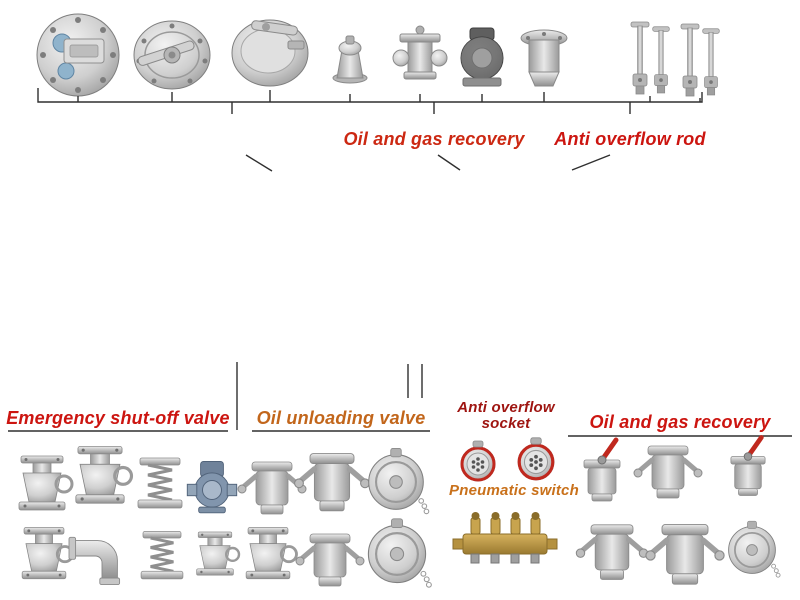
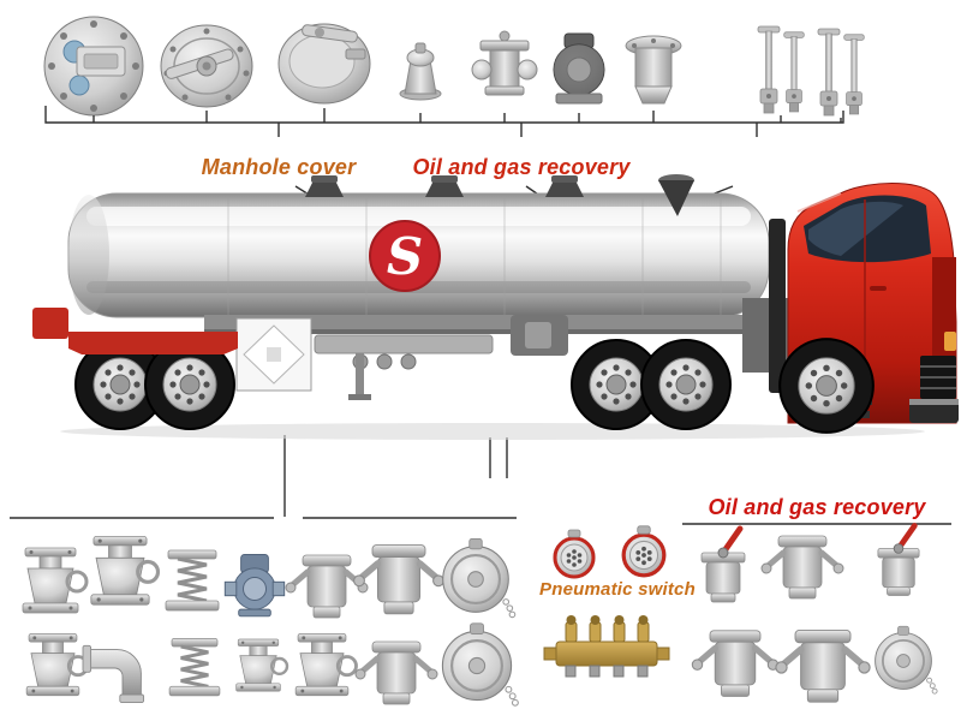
+ S
+ Manhole cover
  Oil and gas recovery
- Anti overflow rod
- Emergency shut-off valve
- Oil unloading valve
- Anti overflow
- socket
  Pneumatic switch
  Oil and gas recovery
